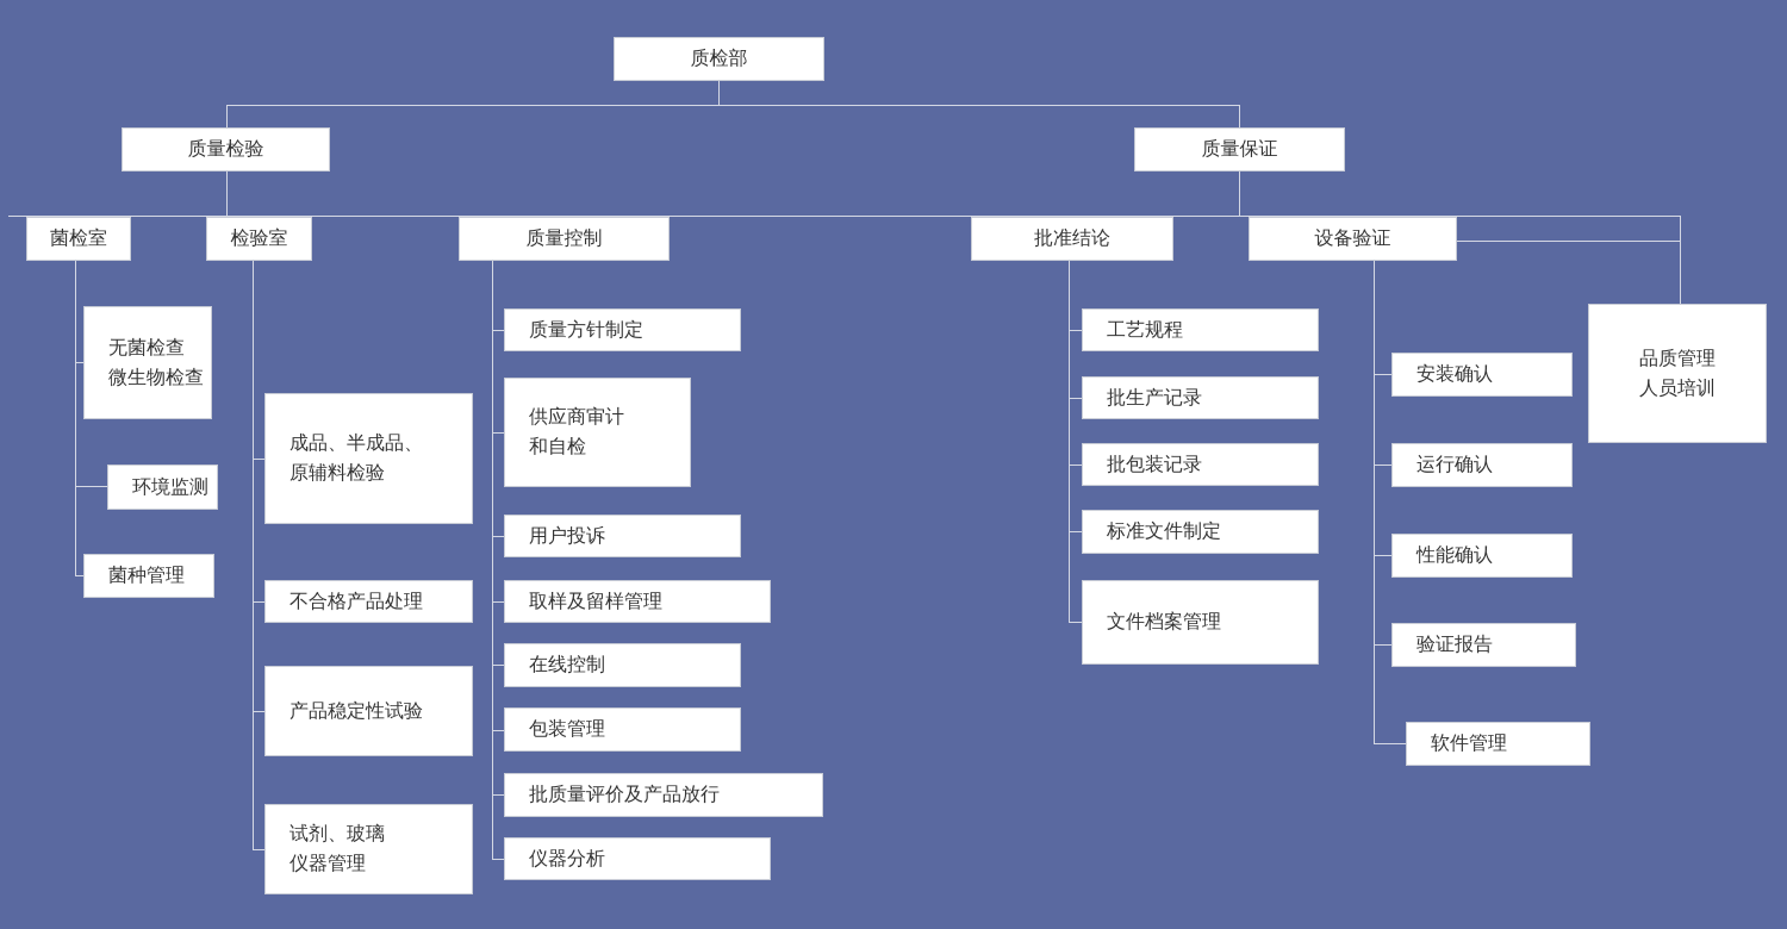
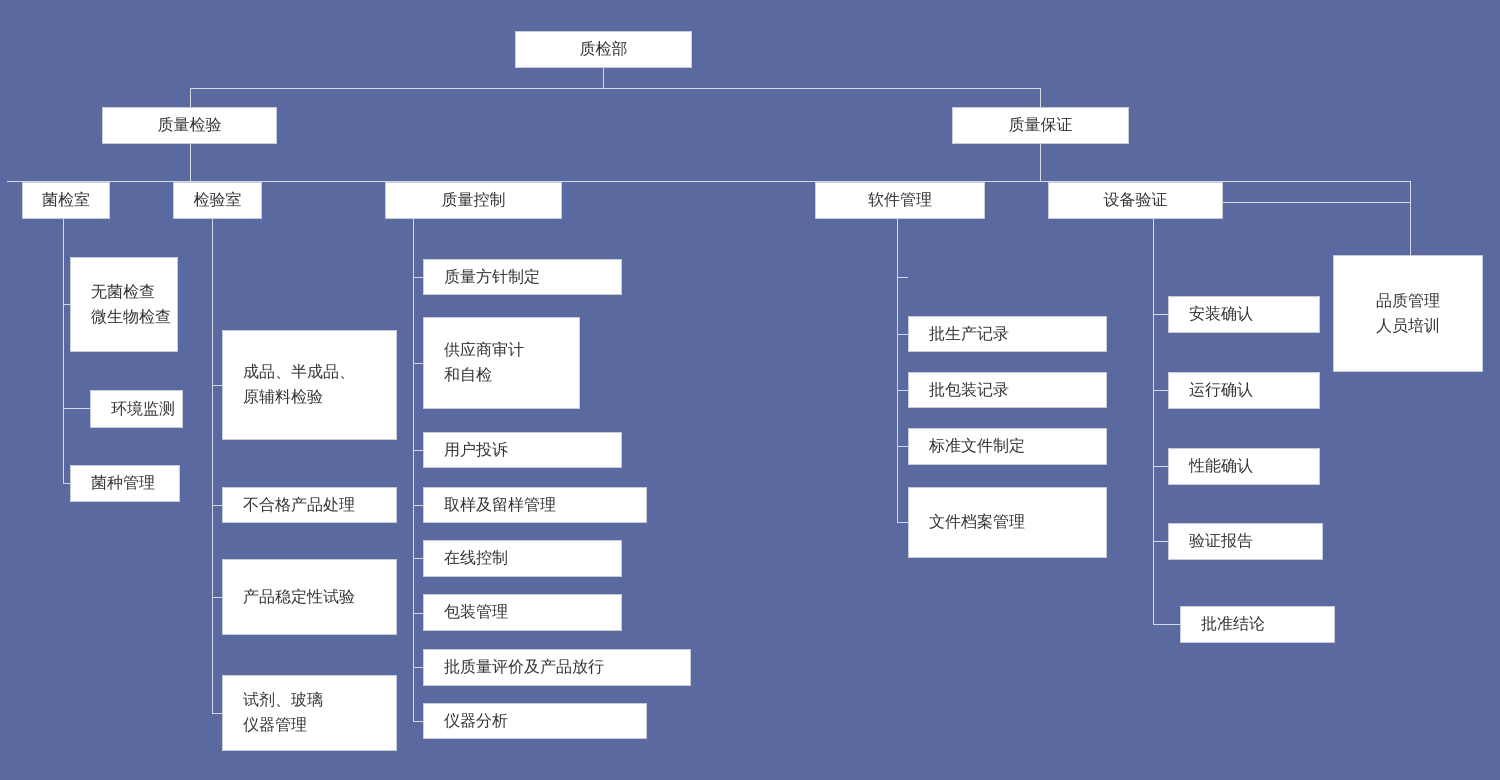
  质检部
  质量检验
  质量保证
  菌检室
  检验室
  质量控制
- 批准结论
+ 软件管理
  设备验证
  无菌检查
  微生物检查
  环境监测
  菌种管理
  成品、半成品、
  原辅料检验
  不合格产品处理
  产品稳定性试验
  试剂、玻璃
  仪器管理
  质量方针制定
  供应商审计
  和自检
  用户投诉
  取样及留样管理
  在线控制
  包装管理
  批质量评价及产品放行
  仪器分析
- 工艺规程
  批生产记录
  批包装记录
  标准文件制定
  文件档案管理
  安装确认
  运行确认
  性能确认
  验证报告
- 软件管理
+ 批准结论
  品质管理
  人员培训
